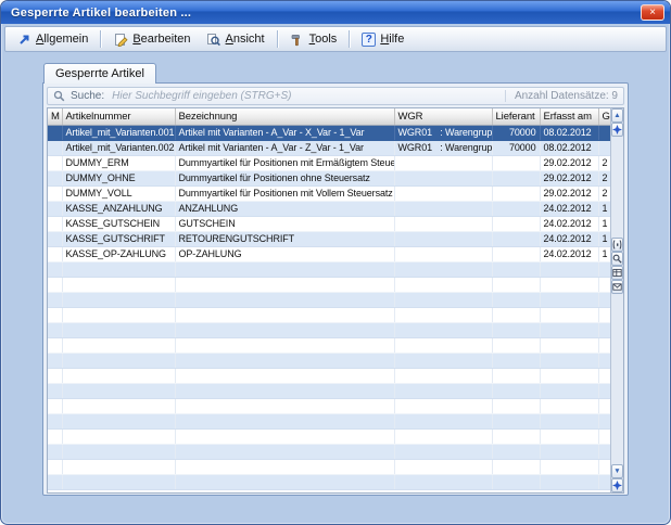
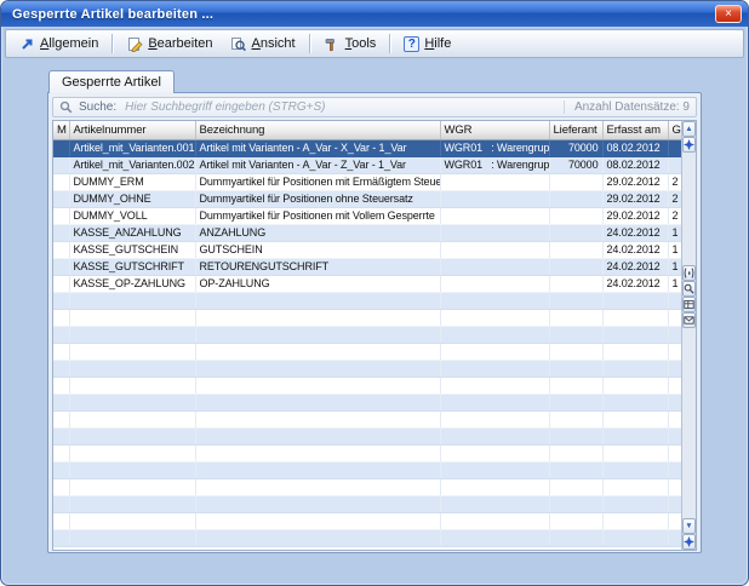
  Gesperrte Artikel bearbeiten ...
  ×
  Allgemein
  Bearbeiten
  Ansicht
  Tools
  ?
  Hilfe
  Gesperrte Artikel
  Suche:
  Hier Suchbegriff eingeben (STRG+S)
  Anzahl Datensätze: 9
  M	Artikelnummer	Bezeichnung	WGR	Lieferant	Erfasst am	G
  	Artikel_mit_Varianten.001	Artikel mit Varianten - A_Var - X_Var - 1_Var	WGR01 : Warengrup	70000	08.02.2012
  	Artikel_mit_Varianten.002	Artikel mit Varianten - A_Var - Z_Var - 1_Var	WGR01 : Warengrup	70000	08.02.2012
  	DUMMY_ERM	Dummyartikel für Positionen mit Ermäßigtem Steue			29.02.2012	2
  	DUMMY_OHNE	Dummyartikel für Positionen ohne Steuersatz			29.02.2012	2
- 	DUMMY_VOLL	Dummyartikel für Positionen mit Vollem Steuersatz			29.02.2012	2
+ 	DUMMY_VOLL	Dummyartikel für Positionen mit Vollem Gesperrte			29.02.2012	2
  	KASSE_ANZAHLUNG	ANZAHLUNG			24.02.2012	1
  	KASSE_GUTSCHEIN	GUTSCHEIN			24.02.2012	1
  	KASSE_GUTSCHRIFT	RETOURENGUTSCHRIFT			24.02.2012	1
  	KASSE_OP-ZAHLUNG	OP-ZAHLUNG			24.02.2012	1
